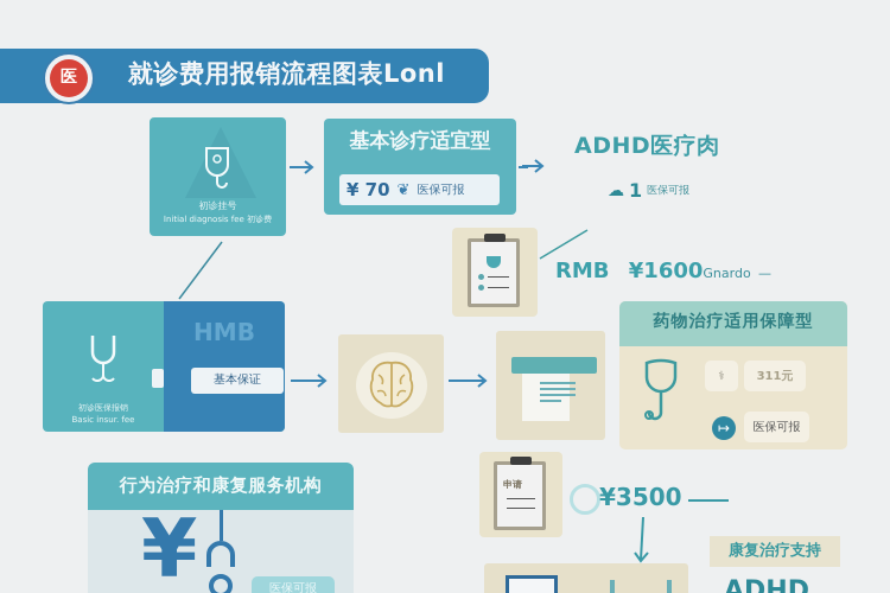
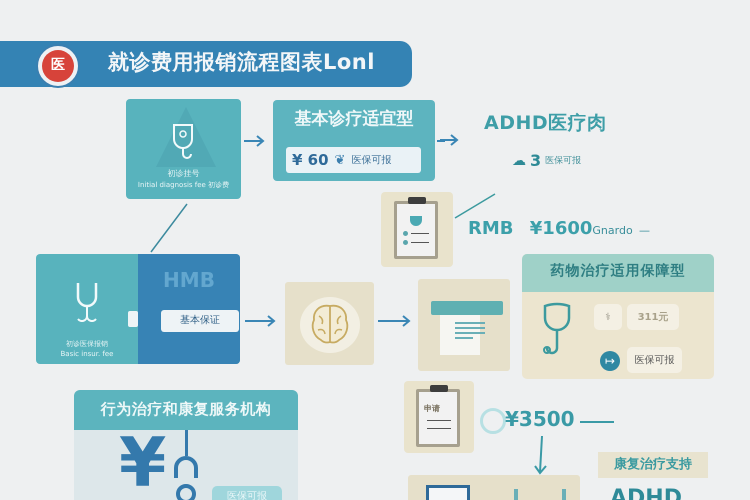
  医
  就诊费用报销流程图表Lonl
  初诊挂号
  Initial diagnosis fee 初诊费
  基本诊疗适宜型
- ¥ 70
+ ¥ 60
  ❦
  医保可报
  ADHD医疗肉
  ☁
- 1
+ 3
  医保可报
  RMB ¥1600Gnardo —
  初诊医保报销
  Basic insur. fee
  HMB
  基本保证
  药物治疗适用保障型
  ⚕
  311元
  ↦
  医保可报
  行为治疗和康复服务机构
  ¥
  医保可报
  申请
  ¥3500
  康复治疗支持
  ADHD
